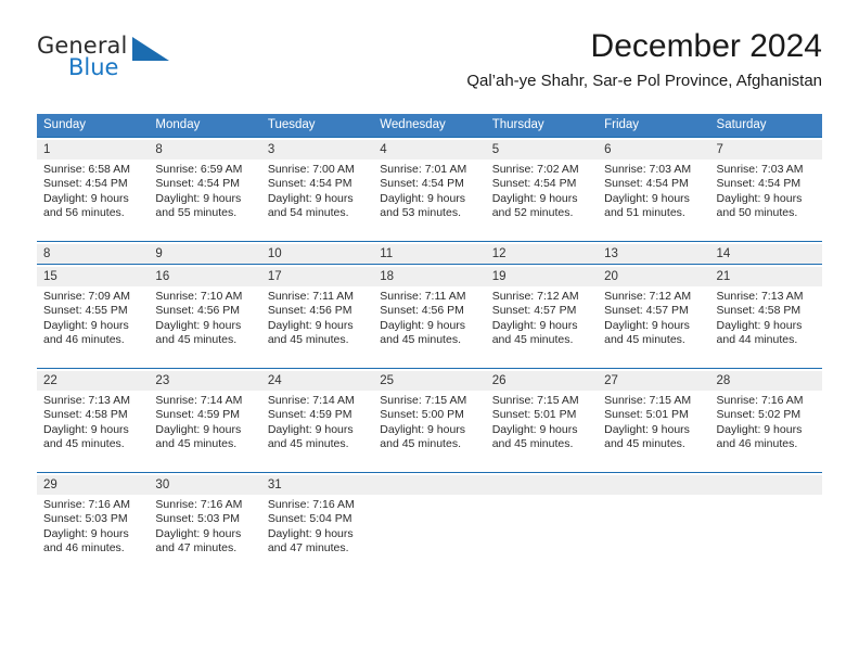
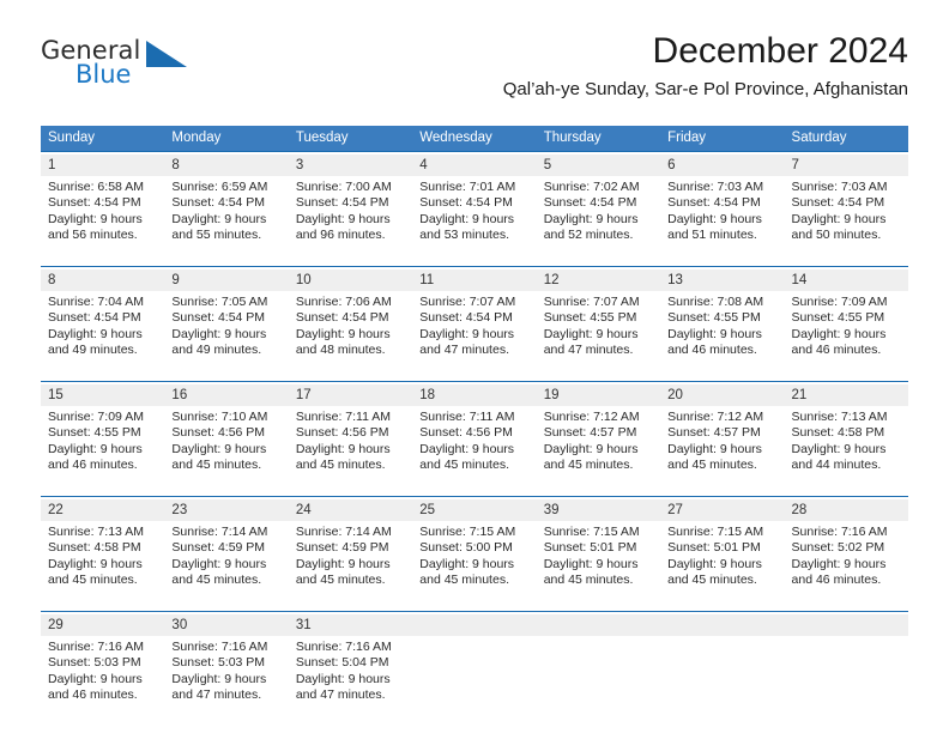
  General
  Blue
  December 2024
- Qal’ah-ye Shahr, Sar-e Pol Province, Afghanistan
+ Qal’ah-ye Sunday, Sar-e Pol Province, Afghanistan
  Sunday	Monday	Tuesday	Wednesday	Thursday	Friday	Saturday
  1	8	3	4	5	6	7
- Sunrise: 6:58 AMSunset: 4:54 PMDaylight: 9 hoursand 56 minutes.	Sunrise: 6:59 AMSunset: 4:54 PMDaylight: 9 hoursand 55 minutes.	Sunrise: 7:00 AMSunset: 4:54 PMDaylight: 9 hoursand 54 minutes.	Sunrise: 7:01 AMSunset: 4:54 PMDaylight: 9 hoursand 53 minutes.	Sunrise: 7:02 AMSunset: 4:54 PMDaylight: 9 hoursand 52 minutes.	Sunrise: 7:03 AMSunset: 4:54 PMDaylight: 9 hoursand 51 minutes.	Sunrise: 7:03 AMSunset: 4:54 PMDaylight: 9 hoursand 50 minutes.
+ Sunrise: 6:58 AMSunset: 4:54 PMDaylight: 9 hoursand 56 minutes.	Sunrise: 6:59 AMSunset: 4:54 PMDaylight: 9 hoursand 55 minutes.	Sunrise: 7:00 AMSunset: 4:54 PMDaylight: 9 hoursand 96 minutes.	Sunrise: 7:01 AMSunset: 4:54 PMDaylight: 9 hoursand 53 minutes.	Sunrise: 7:02 AMSunset: 4:54 PMDaylight: 9 hoursand 52 minutes.	Sunrise: 7:03 AMSunset: 4:54 PMDaylight: 9 hoursand 51 minutes.	Sunrise: 7:03 AMSunset: 4:54 PMDaylight: 9 hoursand 50 minutes.
  8	9	10	11	12	13	14
+ Sunrise: 7:04 AMSunset: 4:54 PMDaylight: 9 hoursand 49 minutes.	Sunrise: 7:05 AMSunset: 4:54 PMDaylight: 9 hoursand 49 minutes.	Sunrise: 7:06 AMSunset: 4:54 PMDaylight: 9 hoursand 48 minutes.	Sunrise: 7:07 AMSunset: 4:54 PMDaylight: 9 hoursand 47 minutes.	Sunrise: 7:07 AMSunset: 4:55 PMDaylight: 9 hoursand 47 minutes.	Sunrise: 7:08 AMSunset: 4:55 PMDaylight: 9 hoursand 46 minutes.	Sunrise: 7:09 AMSunset: 4:55 PMDaylight: 9 hoursand 46 minutes.
  15	16	17	18	19	20	21
  Sunrise: 7:09 AMSunset: 4:55 PMDaylight: 9 hoursand 46 minutes.	Sunrise: 7:10 AMSunset: 4:56 PMDaylight: 9 hoursand 45 minutes.	Sunrise: 7:11 AMSunset: 4:56 PMDaylight: 9 hoursand 45 minutes.	Sunrise: 7:11 AMSunset: 4:56 PMDaylight: 9 hoursand 45 minutes.	Sunrise: 7:12 AMSunset: 4:57 PMDaylight: 9 hoursand 45 minutes.	Sunrise: 7:12 AMSunset: 4:57 PMDaylight: 9 hoursand 45 minutes.	Sunrise: 7:13 AMSunset: 4:58 PMDaylight: 9 hoursand 44 minutes.
- 22	23	24	25	26	27	28
+ 22	23	24	25	39	27	28
  Sunrise: 7:13 AMSunset: 4:58 PMDaylight: 9 hoursand 45 minutes.	Sunrise: 7:14 AMSunset: 4:59 PMDaylight: 9 hoursand 45 minutes.	Sunrise: 7:14 AMSunset: 4:59 PMDaylight: 9 hoursand 45 minutes.	Sunrise: 7:15 AMSunset: 5:00 PMDaylight: 9 hoursand 45 minutes.	Sunrise: 7:15 AMSunset: 5:01 PMDaylight: 9 hoursand 45 minutes.	Sunrise: 7:15 AMSunset: 5:01 PMDaylight: 9 hoursand 45 minutes.	Sunrise: 7:16 AMSunset: 5:02 PMDaylight: 9 hoursand 46 minutes.
  29	30	31
  Sunrise: 7:16 AMSunset: 5:03 PMDaylight: 9 hoursand 46 minutes.	Sunrise: 7:16 AMSunset: 5:03 PMDaylight: 9 hoursand 47 minutes.	Sunrise: 7:16 AMSunset: 5:04 PMDaylight: 9 hoursand 47 minutes.
